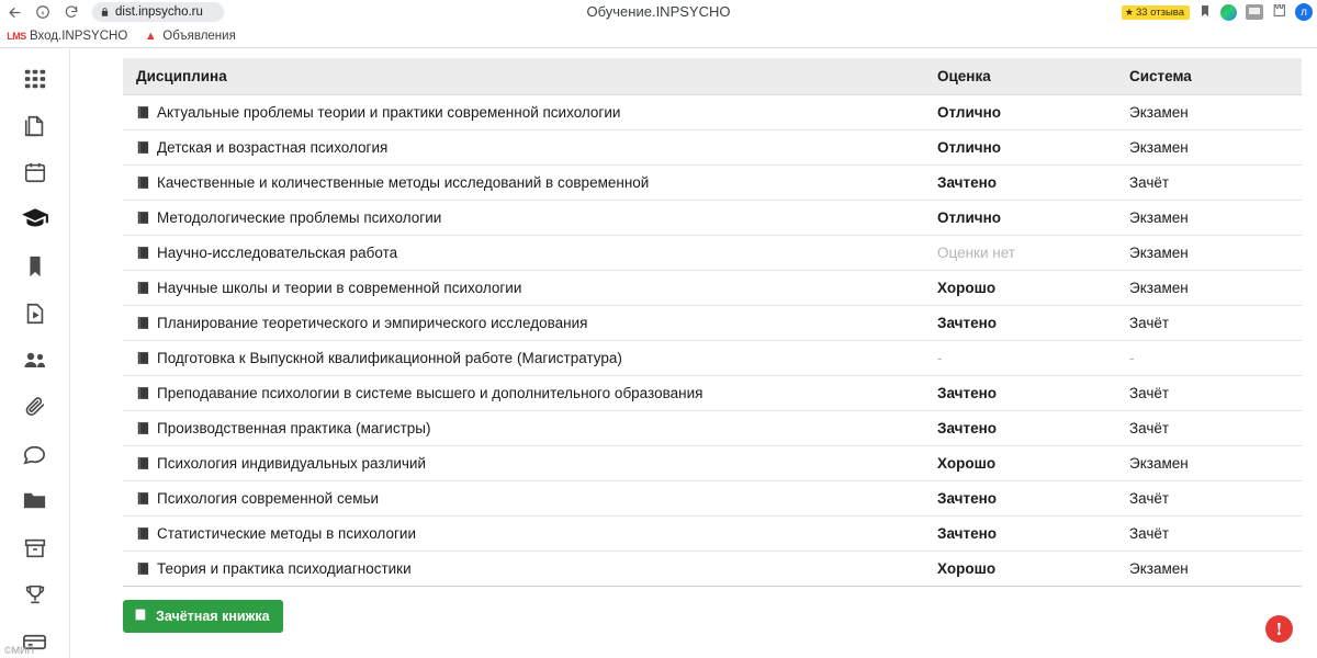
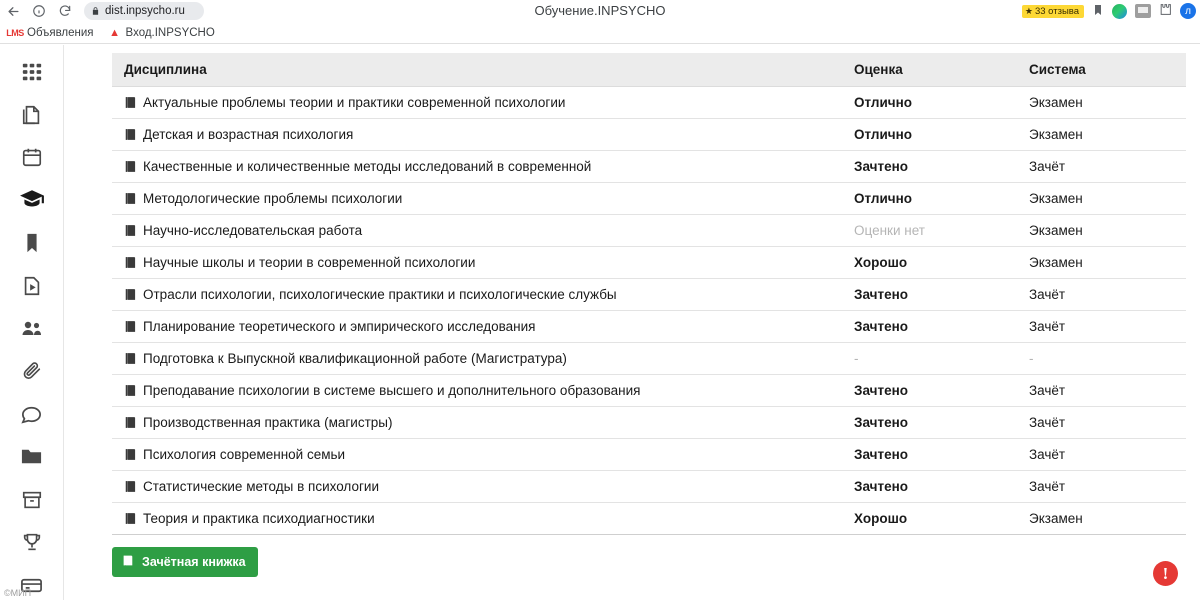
  dist.inpsycho.ru
  Обучение.INPSYCHO
  ★
  33 отзыва
  л
  LMS
- Вход.INPSYCHO
+ Объявления
  ▲
- Объявления
+ Вход.INPSYCHO
  ©МИП
  Дисциплина	Оценка	Система
  Актуальные проблемы теории и практики современной психологии	Отлично	Экзамен
  Детская и возрастная психология	Отлично	Экзамен
  Качественные и количественные методы исследований в современной	Зачтено	Зачёт
  Методологические проблемы психологии	Отлично	Экзамен
  Научно-исследовательская работа	Оценки нет	Экзамен
  Научные школы и теории в современной психологии	Хорошо	Экзамен
+ Отрасли психологии, психологические практики и психологические службы	Зачтено	Зачёт
  Планирование теоретического и эмпирического исследования	Зачтено	Зачёт
  Подготовка к Выпускной квалификационной работе (Магистратура)	-	-
  Преподавание психологии в системе высшего и дополнительного образования	Зачтено	Зачёт
  Производственная практика (магистры)	Зачтено	Зачёт
- Психология индивидуальных различий	Хорошо	Экзамен
  Психология современной семьи	Зачтено	Зачёт
  Статистические методы в психологии	Зачтено	Зачёт
  Теория и практика психодиагностики	Хорошо	Экзамен
  Зачётная книжка
  !
